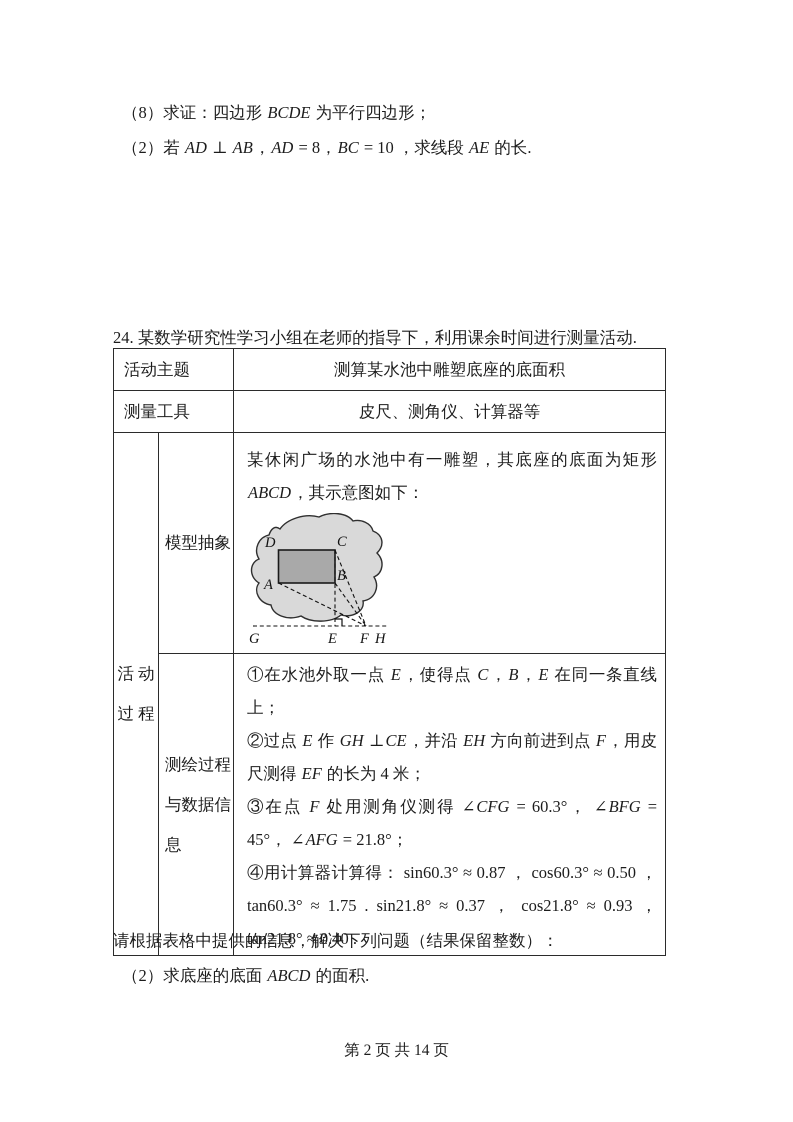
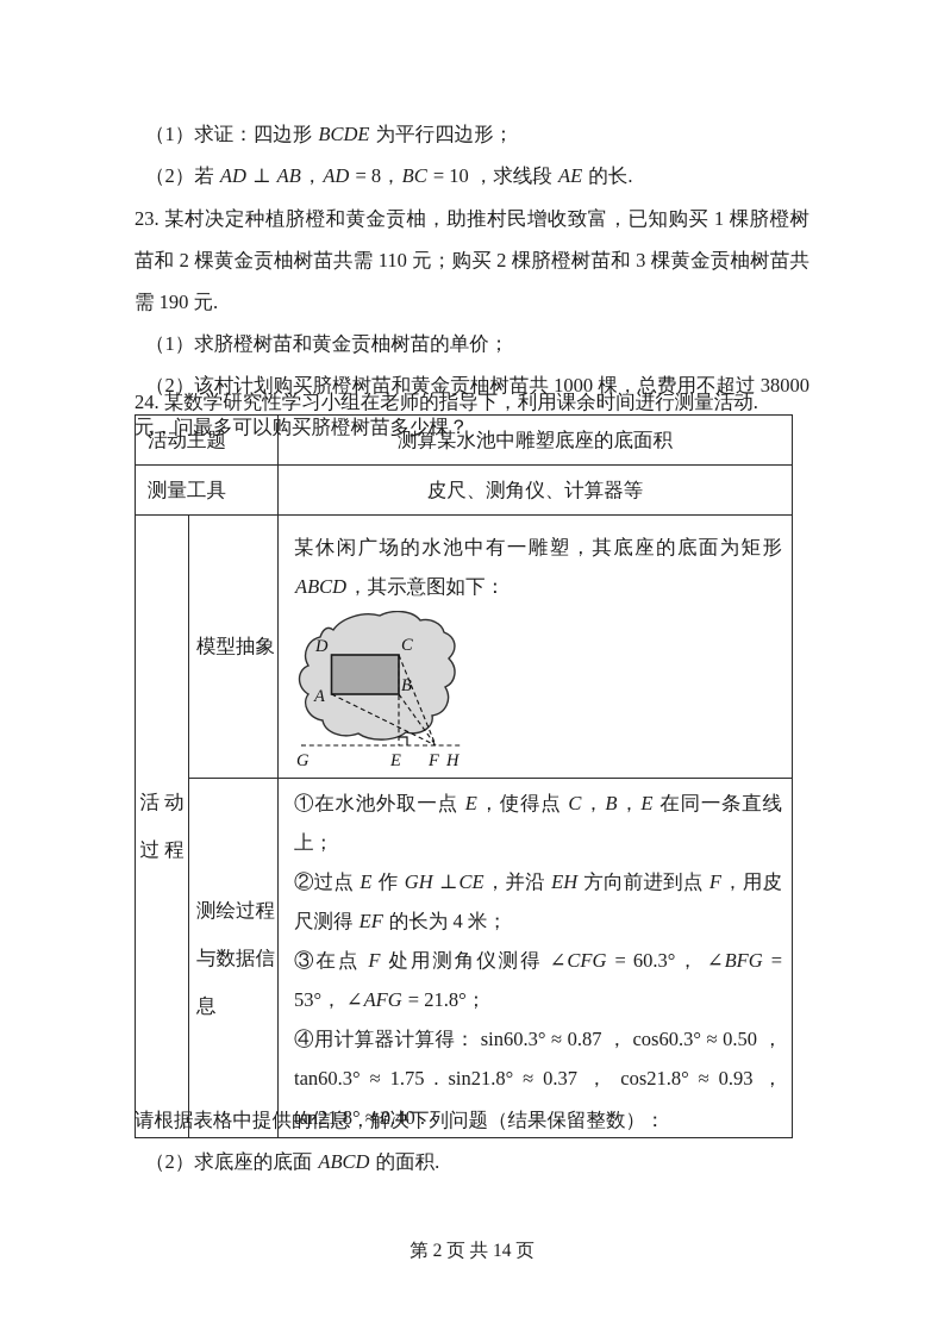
- （8）求证：四边形 BCDE 为平行四边形；
+ （1）求证：四边形 BCDE 为平行四边形；
  （2）若 AD ⊥ AB，AD = 8，BC = 10 ，求线段 AE 的长.
+ 23. 某村决定种植脐橙和黄金贡柚，助推村民增收致富，已知购买 1 棵脐橙树苗和 2 棵黄金贡柚树苗共需 110 元；购买 2 棵脐橙树苗和 3 棵黄金贡柚树苗共需 190 元.
+ （1）求脐橙树苗和黄金贡柚树苗的单价；
+ （2）该村计划购买脐橙树苗和黄金贡柚树苗共 1000 棵，总费用不超过 38000 元，问最多可以购买脐橙树苗多少棵？
  24. 某数学研究性学习小组在老师的指导下，利用课余时间进行测量活动.
  活动主题	测算某水池中雕塑底座的底面积
  测量工具	皮尺、测角仪、计算器等
  活 动 过 程	模型抽象	某休闲广场的水池中有一雕塑，其底座的底面为矩形 ABCD，其示意图如下： D C A B G E F H
- 测绘过程与数据信息	①在水池外取一点 E，使得点 C，B，E 在同一条直线上； ②过点 E 作 GH ⊥CE，并沿 EH 方向前进到点 F，用皮尺测得 EF 的长为 4 米； ③在点 F 处用测角仪测得 ∠CFG = 60.3°， ∠BFG = 45°， ∠AFG = 21.8°； ④用计算器计算得： sin60.3° ≈ 0.87 ， cos60.3° ≈ 0.50 ， tan60.3° ≈ 1.75 . sin21.8° ≈ 0.37 ， cos21.8° ≈ 0.93 ， tan21.8° ≈ 0.40 .
+ 测绘过程与数据信息	①在水池外取一点 E，使得点 C，B，E 在同一条直线上； ②过点 E 作 GH ⊥CE，并沿 EH 方向前进到点 F，用皮尺测得 EF 的长为 4 米； ③在点 F 处用测角仪测得 ∠CFG = 60.3°， ∠BFG = 53°， ∠AFG = 21.8°； ④用计算器计算得： sin60.3° ≈ 0.87 ， cos60.3° ≈ 0.50 ， tan60.3° ≈ 1.75 . sin21.8° ≈ 0.37 ， cos21.8° ≈ 0.93 ， tan21.8° ≈ 0.40 .
  请根据表格中提供的信息，解决下列问题（结果保留整数）：
  （2）求底座的底面 ABCD 的面积.
  第 2 页 共 14 页
